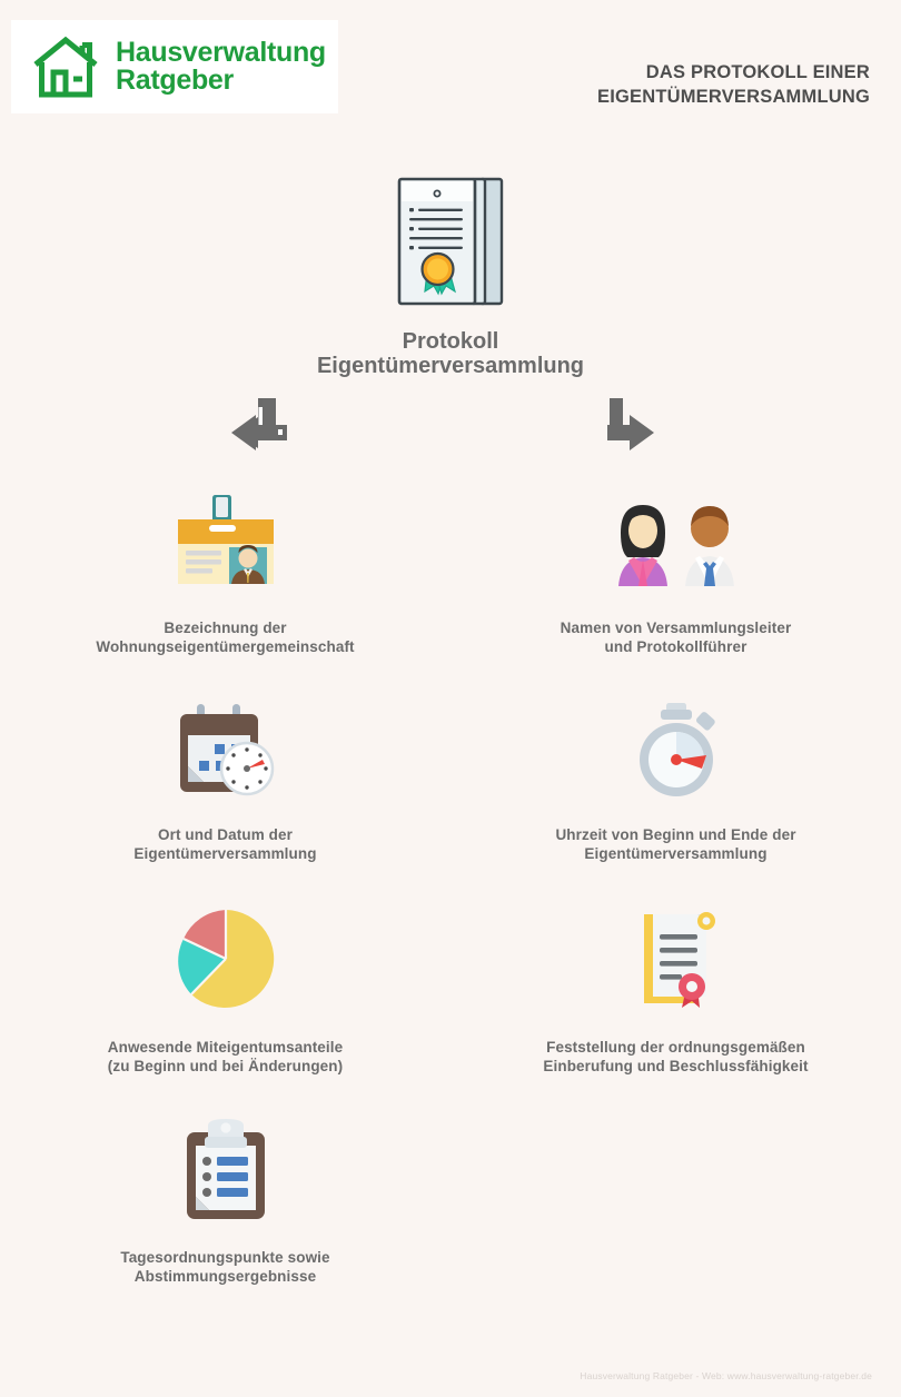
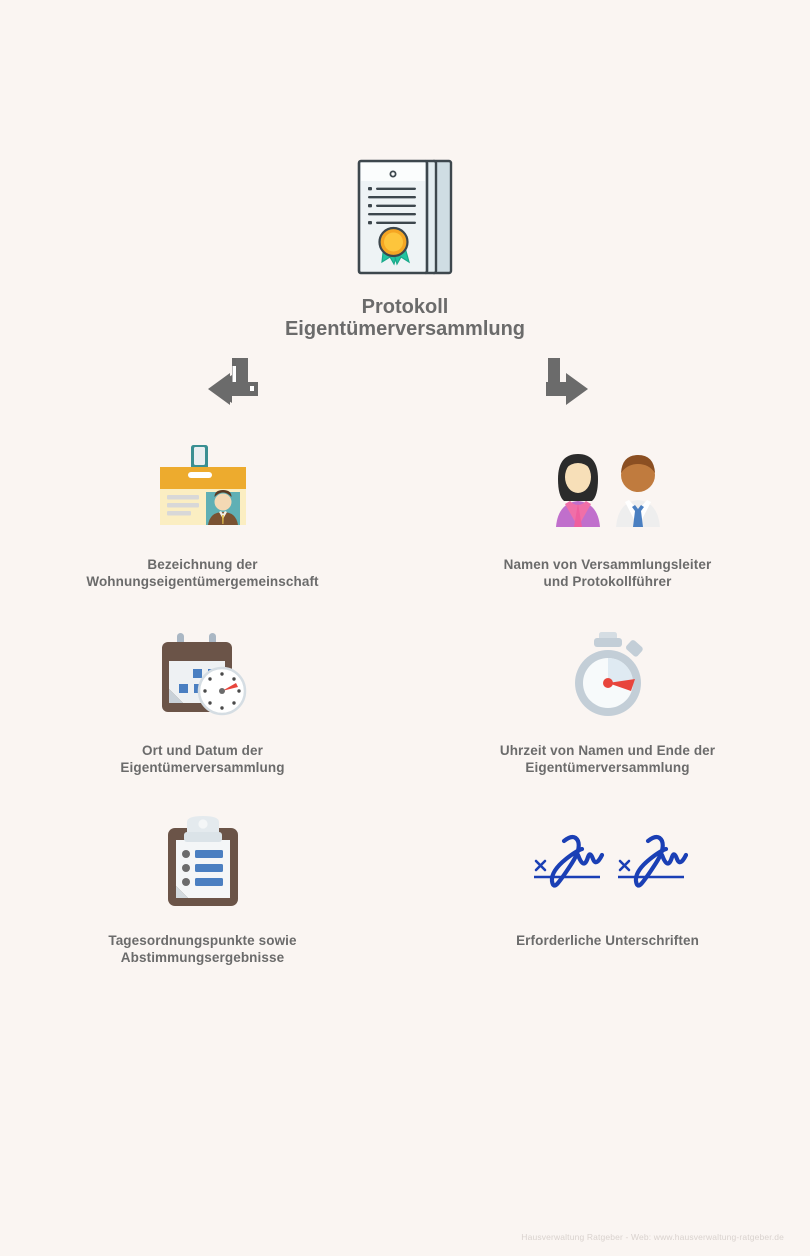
- Hausverwaltung Ratgeber
- DAS PROTOKOLL EINER
- EIGENTÜMERVERSAMMLUNG
  Protokoll
  Eigentümerversammlung
  Bezeichnung der
  Wohnungseigentümergemeinschaft
  Namen von Versammlungsleiter
  und Protokollführer
  Ort und Datum der
  Eigentümerversammlung
- Uhrzeit von Beginn und Ende der
+ Uhrzeit von Namen und Ende der
  Eigentümerversammlung
- Anwesende Miteigentumsanteile
- (zu Beginn und bei Änderungen)
- Feststellung der ordnungsgemäßen
- Einberufung und Beschlussfähigkeit
  Tagesordnungspunkte sowie
  Abstimmungsergebnisse
+ Erforderliche Unterschriften
  Hausverwaltung Ratgeber - Web: www.hausverwaltung-ratgeber.de
